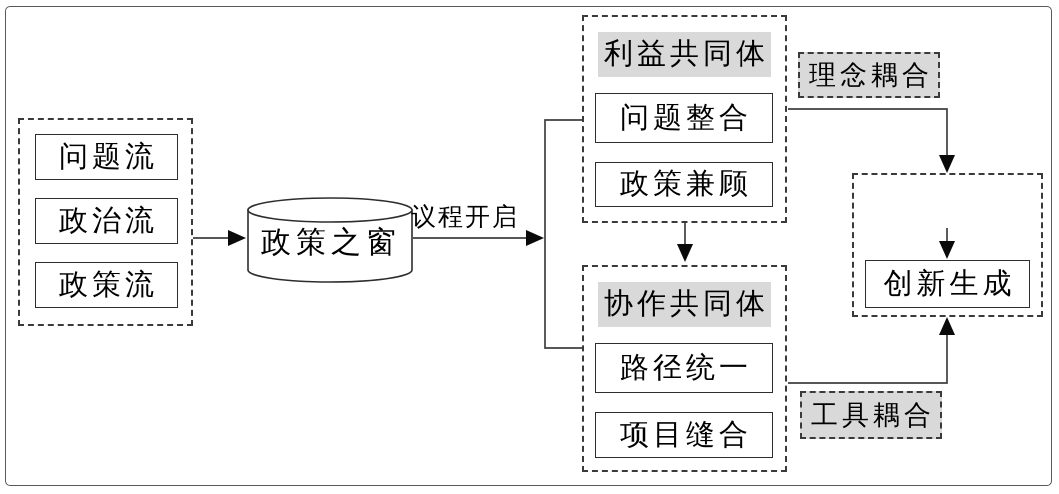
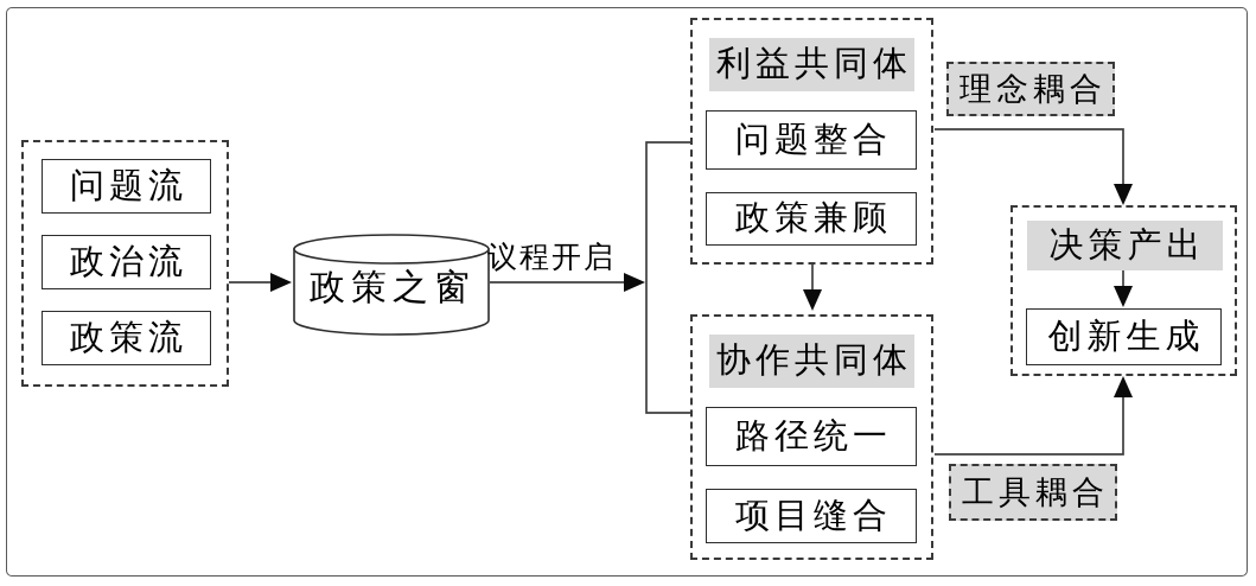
  问题流
  政治流
  政策流
  政策之窗
  议程开启
  利益共同体
  问题整合
  政策兼顾
  协作共同体
  路径统一
  项目缝合
  理念耦合
  工具耦合
+ 决策产出
  创新生成
